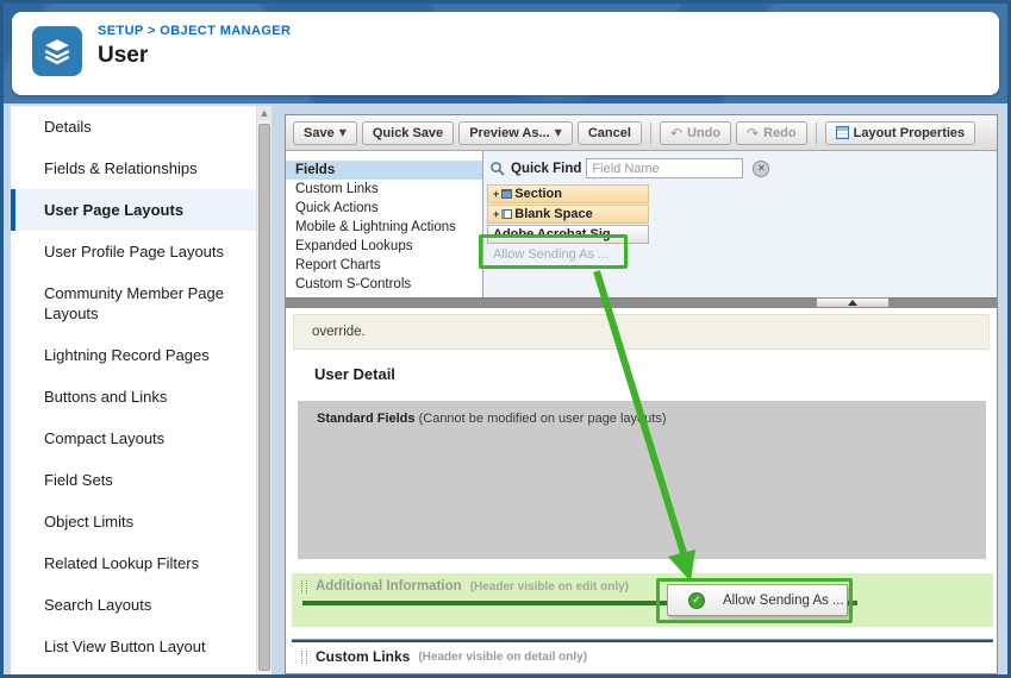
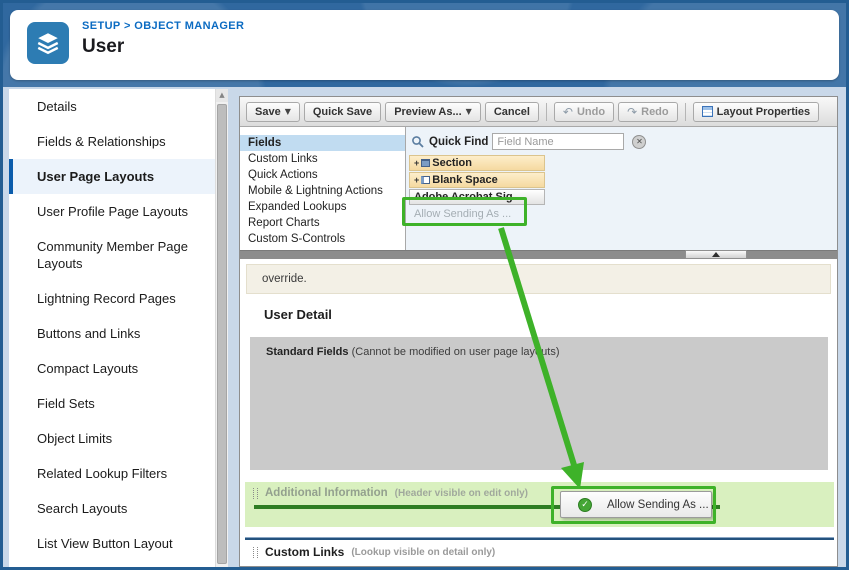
  SETUP > OBJECT MANAGER
  User
  Details
  Fields & Relationships
  User Page Layouts
  User Profile Page Layouts
  Community Member Page Layouts
  Lightning Record Pages
  Buttons and Links
  Compact Layouts
  Field Sets
  Object Limits
  Related Lookup Filters
  Search Layouts
  List View Button Layout
  ▲
  Save
  ▼
  Quick Save
  Preview As...
  ▼
  Cancel
  ↶
  Undo
  ↷
  Redo
  Layout Properties
  Fields
  Custom Links
  Quick Actions
  Mobile & Lightning Actions
  Expanded Lookups
  Report Charts
  Custom S-Controls
  Quick Find
  Field Name
  ✕
  +
  Section
  +
  Blank Space
  Adobe Acrobat Sig...
  Allow Sending As ...
  override.
  User Detail
  Standard Fields (Cannot be modified on user page layuts)
  Additional Information
  (Header visible on edit only)
  ✓
  Allow Sending As ...
  Custom Links
- (Header visible on detail only)
+ (Lookup visible on detail only)
